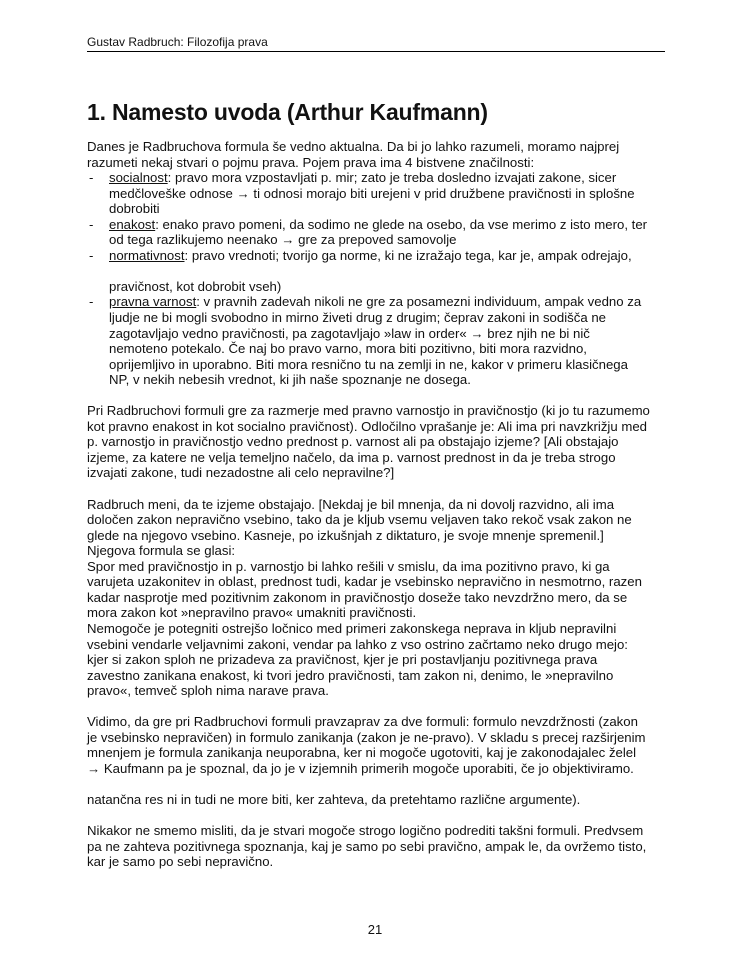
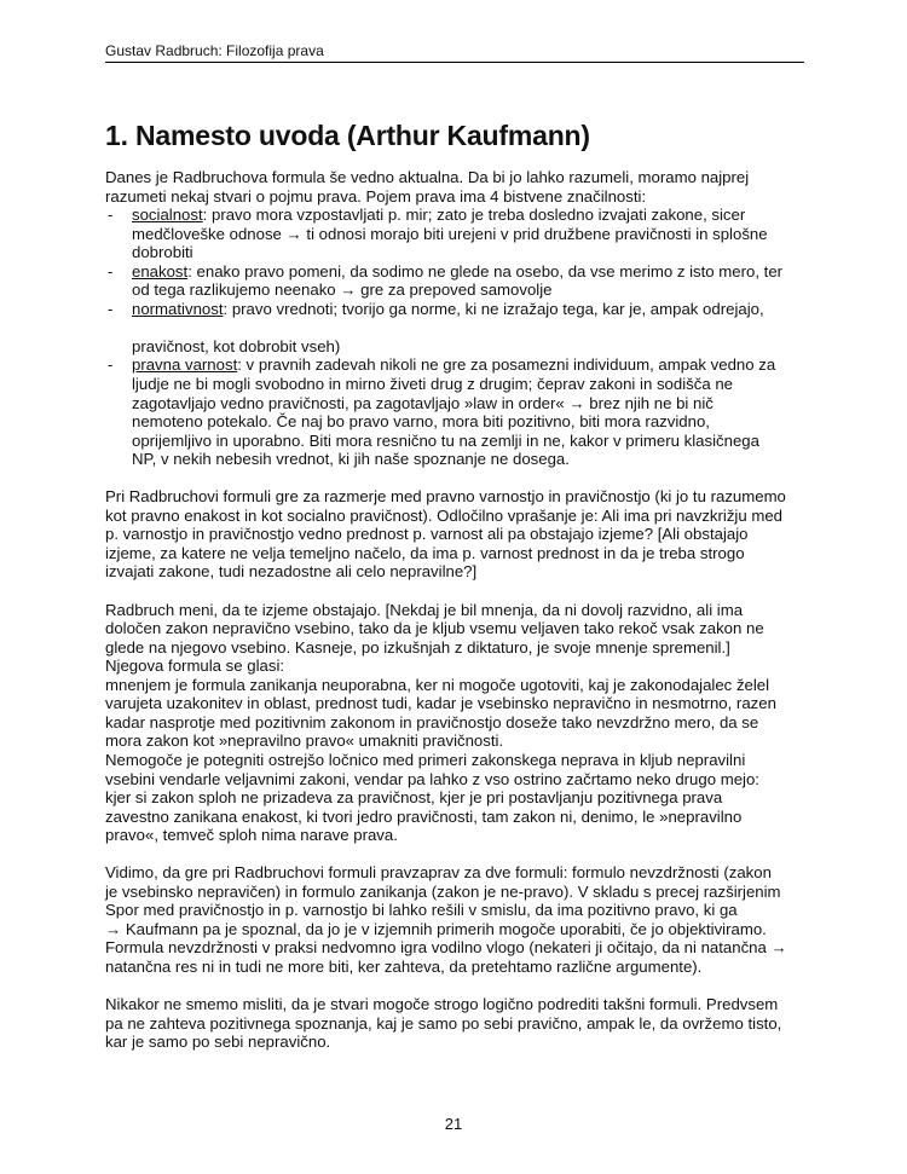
  Gustav Radbruch: Filozofija prava
  1. Namesto uvoda (Arthur Kaufmann)
  Danes je Radbruchova formula še vedno aktualna. Da bi jo lahko razumeli, moramo najprej
  razumeti nekaj stvari o pojmu prava. Pojem prava ima 4 bistvene značilnosti:
  -
  socialnost: pravo mora vzpostavljati p. mir; zato je treba dosledno izvajati zakone, sicer
  medčloveške odnose → ti odnosi morajo biti urejeni v prid družbene pravičnosti in splošne
  dobrobiti
  -
  enakost: enako pravo pomeni, da sodimo ne glede na osebo, da vse merimo z isto mero, ter
  od tega razlikujemo neenako → gre za prepoved samovolje
  -
  normativnost: pravo vrednoti; tvorijo ga norme, ki ne izražajo tega, kar je, ampak odrejajo,
  pravičnost, kot dobrobit vseh)
  -
  pravna varnost: v pravnih zadevah nikoli ne gre za posamezni individuum, ampak vedno za
  ljudje ne bi mogli svobodno in mirno živeti drug z drugim; čeprav zakoni in sodišča ne
  zagotavljajo vedno pravičnosti, pa zagotavljajo »law in order« → brez njih ne bi nič
  nemoteno potekalo. Če naj bo pravo varno, mora biti pozitivno, biti mora razvidno,
  oprijemljivo in uporabno. Biti mora resnično tu na zemlji in ne, kakor v primeru klasičnega
  NP, v nekih nebesih vrednot, ki jih naše spoznanje ne dosega.
  Pri Radbruchovi formuli gre za razmerje med pravno varnostjo in pravičnostjo (ki jo tu razumemo
  kot pravno enakost in kot socialno pravičnost). Odločilno vprašanje je: Ali ima pri navzkrižju med
  p. varnostjo in pravičnostjo vedno prednost p. varnost ali pa obstajajo izjeme? [Ali obstajajo
  izjeme, za katere ne velja temeljno načelo, da ima p. varnost prednost in da je treba strogo
  izvajati zakone, tudi nezadostne ali celo nepravilne?]
  Radbruch meni, da te izjeme obstajajo. [Nekdaj je bil mnenja, da ni dovolj razvidno, ali ima
  določen zakon nepravično vsebino, tako da je kljub vsemu veljaven tako rekoč vsak zakon ne
  glede na njegovo vsebino. Kasneje, po izkušnjah z diktaturo, je svoje mnenje spremenil.]
  Njegova formula se glasi:
- Spor med pravičnostjo in p. varnostjo bi lahko rešili v smislu, da ima pozitivno pravo, ki ga
+ mnenjem je formula zanikanja neuporabna, ker ni mogoče ugotoviti, kaj je zakonodajalec želel
  varujeta uzakonitev in oblast, prednost tudi, kadar je vsebinsko nepravično in nesmotrno, razen
  kadar nasprotje med pozitivnim zakonom in pravičnostjo doseže tako nevzdržno mero, da se
  mora zakon kot »nepravilno pravo« umakniti pravičnosti.
  Nemogoče je potegniti ostrejšo ločnico med primeri zakonskega neprava in kljub nepravilni
  vsebini vendarle veljavnimi zakoni, vendar pa lahko z vso ostrino začrtamo neko drugo mejo:
  kjer si zakon sploh ne prizadeva za pravičnost, kjer je pri postavljanju pozitivnega prava
  zavestno zanikana enakost, ki tvori jedro pravičnosti, tam zakon ni, denimo, le »nepravilno
  pravo«, temveč sploh nima narave prava.
  Vidimo, da gre pri Radbruchovi formuli pravzaprav za dve formuli: formulo nevzdržnosti (zakon
  je vsebinsko nepravičen) in formulo zanikanja (zakon je ne-pravo). V skladu s precej razširjenim
- mnenjem je formula zanikanja neuporabna, ker ni mogoče ugotoviti, kaj je zakonodajalec želel
+ Spor med pravičnostjo in p. varnostjo bi lahko rešili v smislu, da ima pozitivno pravo, ki ga
  → Kaufmann pa je spoznal, da jo je v izjemnih primerih mogoče uporabiti, če jo objektiviramo.
+ Formula nevzdržnosti v praksi nedvomno igra vodilno vlogo (nekateri ji očitajo, da ni natančna →
  natančna res ni in tudi ne more biti, ker zahteva, da pretehtamo različne argumente).
  Nikakor ne smemo misliti, da je stvari mogoče strogo logično podrediti takšni formuli. Predvsem
  pa ne zahteva pozitivnega spoznanja, kaj je samo po sebi pravično, ampak le, da ovržemo tisto,
  kar je samo po sebi nepravično.
  21
